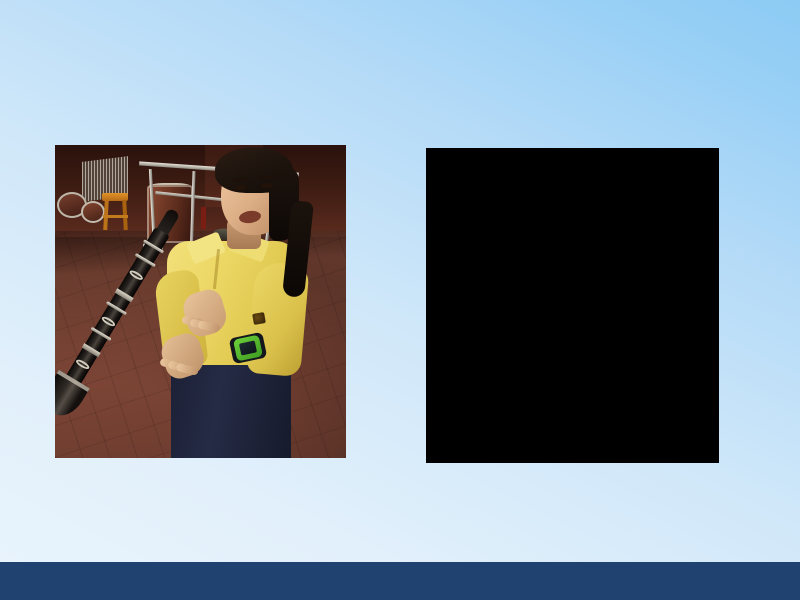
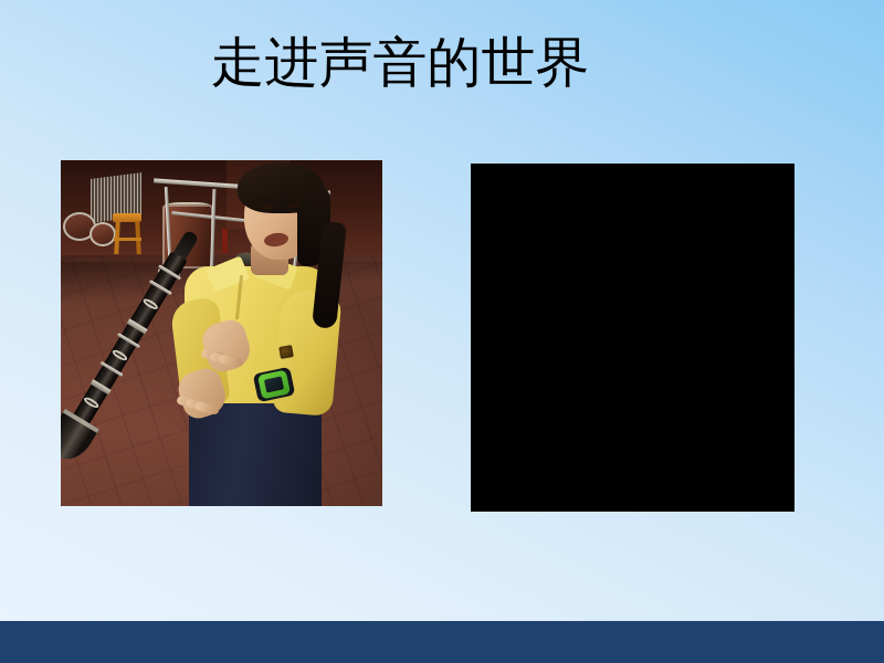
+ 走进声音的世界
